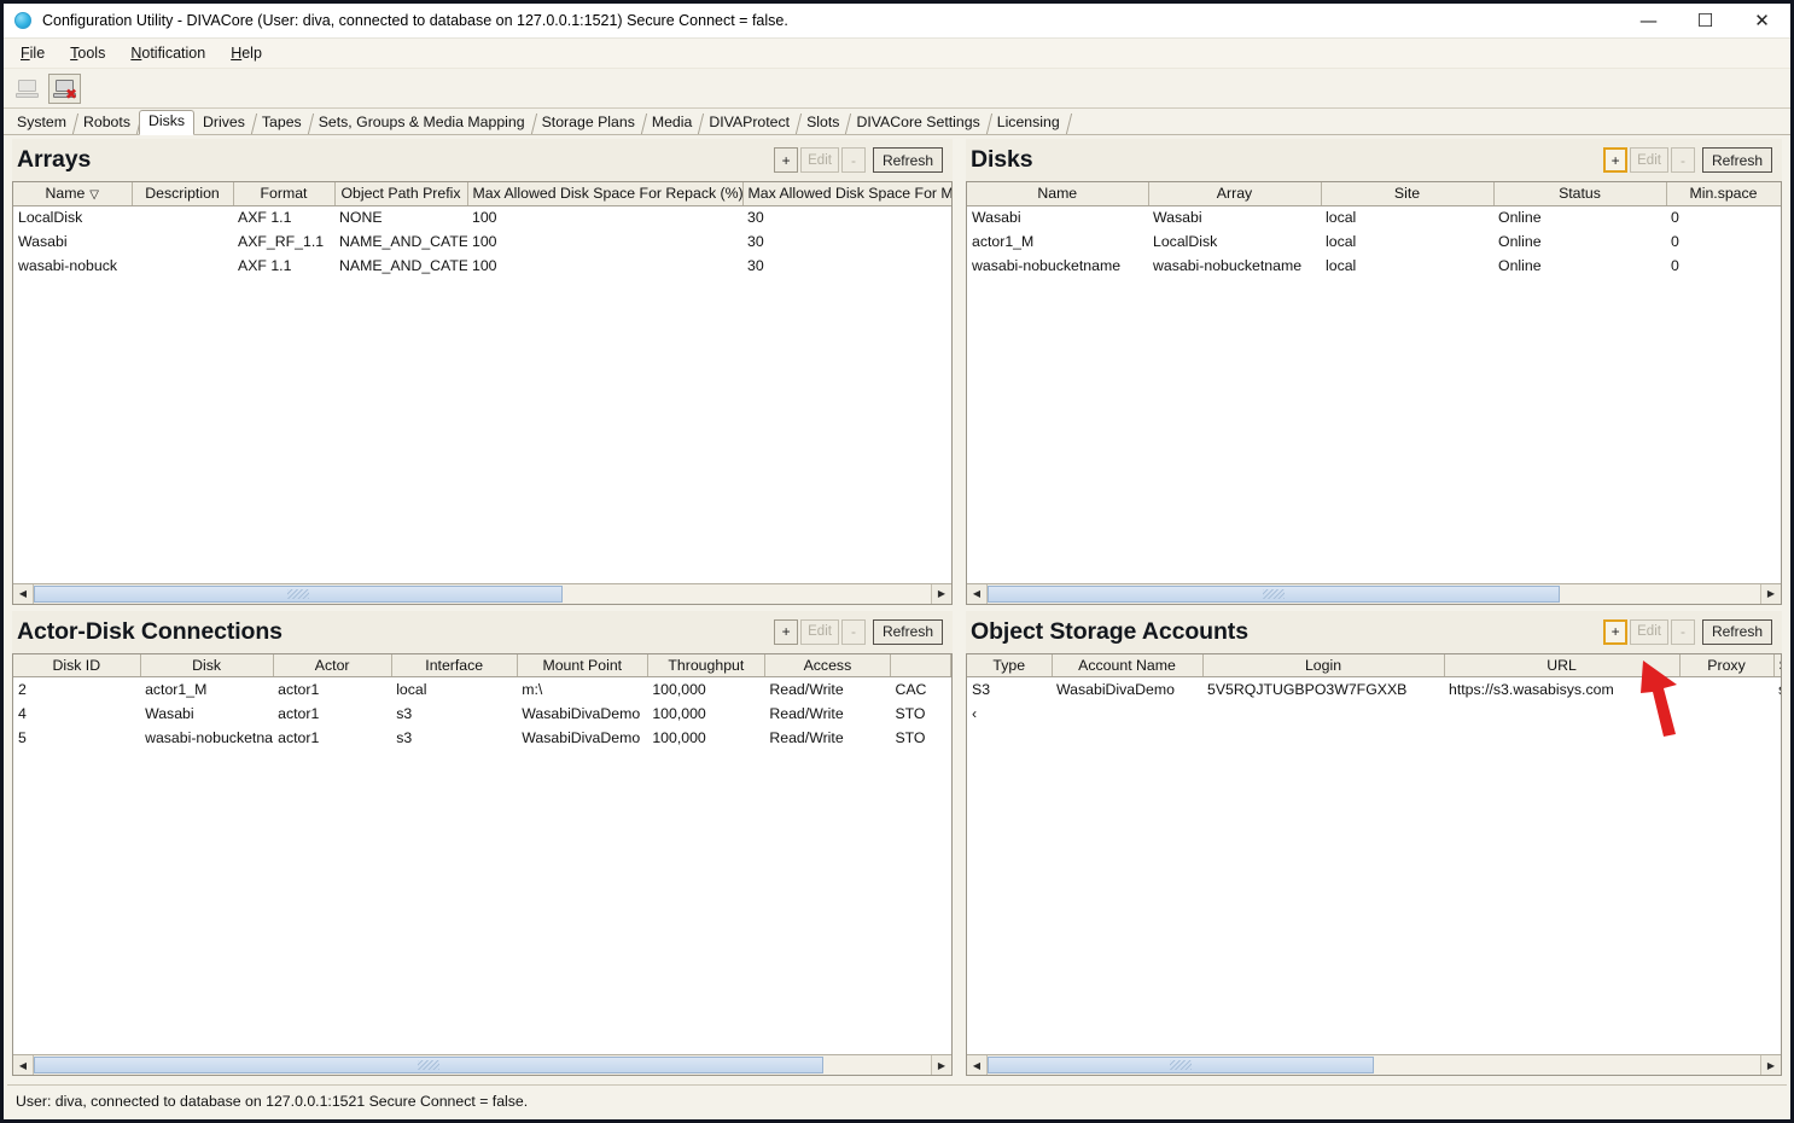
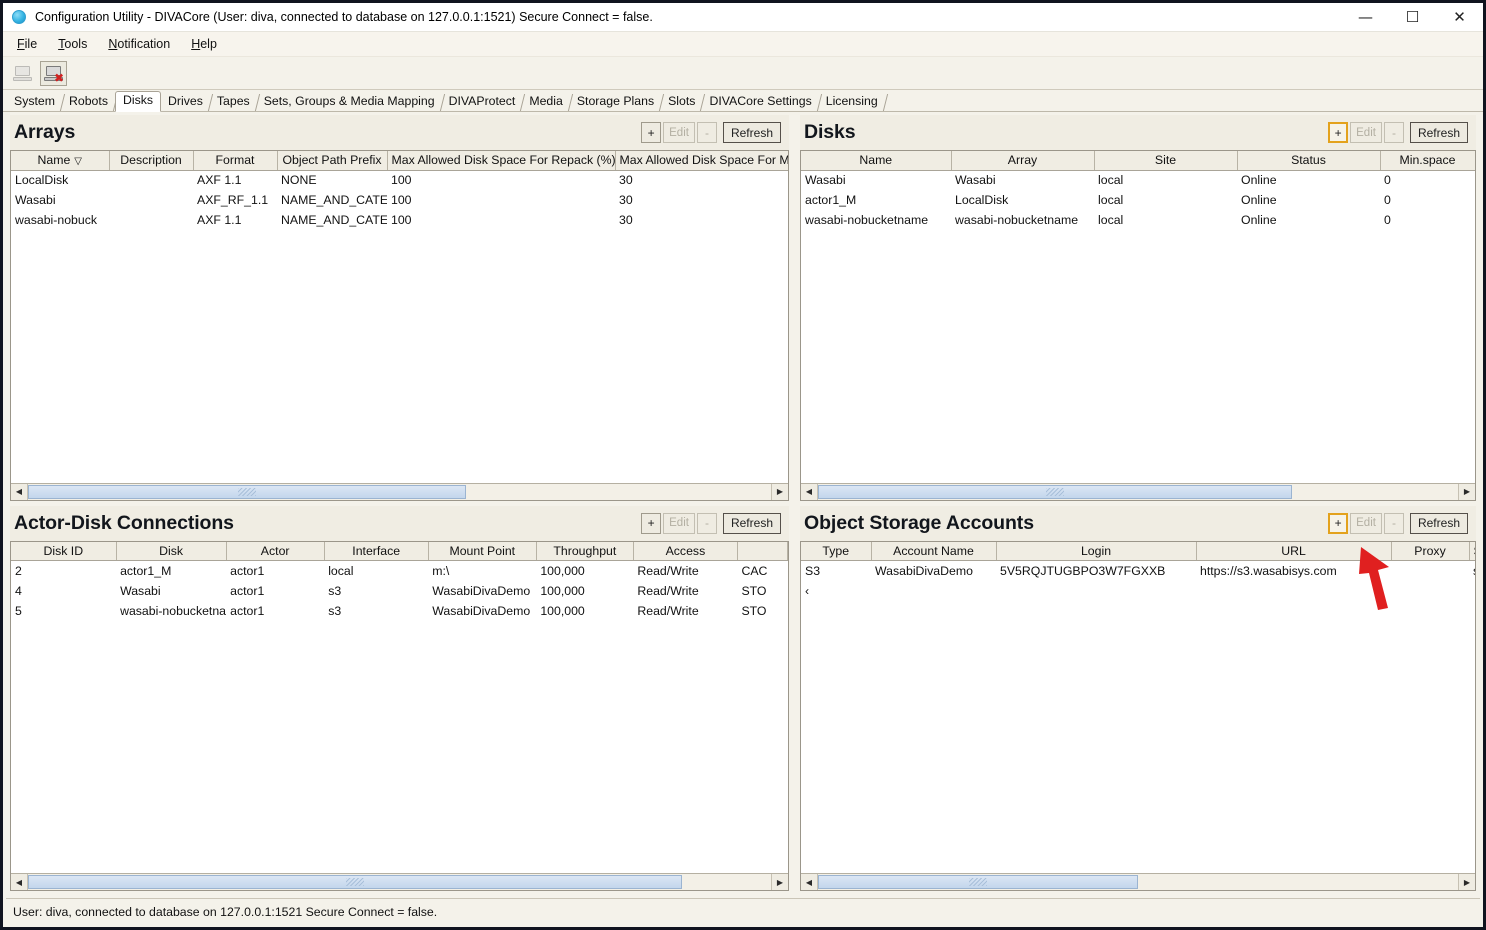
  Configuration Utility - DIVACore (User: diva, connected to database on 127.0.0.1:1521) Secure Connect = false.
  —
  ☐
  ✕
  File
  Tools
  Notification
  Help
  ✖
  System
  Robots
  Disks
  Drives
  Tapes
  Sets, Groups & Media Mapping
- Storage Plans
+ DIVAProtect
  Media
- DIVAProtect
+ Storage Plans
  Slots
  DIVACore Settings
  Licensing
  Arrays
  +
  Edit
  -
  Refresh
  Name ▽	Description	Format	Object Path Prefix	Max Allowed Disk Space For Repack (%)	Max Allowed Disk Space For M
  LocalDisk		AXF 1.1	NONE	100	30
  Wasabi		AXF_RF_1.1	NAME_AND_CATE	100	30
  wasabi-nobuck		AXF 1.1	NAME_AND_CATE	100	30
  ◀
  ▶
  Disks
  +
  Edit
  -
  Refresh
  Name	Array	Site	Status	Min.space
  Wasabi	Wasabi	local	Online	0
  actor1_M	LocalDisk	local	Online	0
  wasabi-nobucketname	wasabi-nobucketname	local	Online	0
  ◀
  ▶
  Actor-Disk Connections
  +
  Edit
  -
  Refresh
  Disk ID	Disk	Actor	Interface	Mount Point	Throughput	Access
  2	actor1_M	actor1	local	m:\	100,000	Read/Write	CAC
  4	Wasabi	actor1	s3	WasabiDivaDemo	100,000	Read/Write	STO
  5	wasabi-nobucketna	actor1	s3	WasabiDivaDemo	100,000	Read/Write	STO
  ◀
  ▶
  Object Storage Accounts
  +
  Edit
  -
  Refresh
  Type	Account Name	Login	URL	Proxy
  S3	WasabiDivaDemo	5V5RQJTUGBPO3W7FGXXB	https://s3.wasabisys.com
  ‹
  ◀
  ▶
  User: diva, connected to database on 127.0.0.1:1521 Secure Connect = false.
